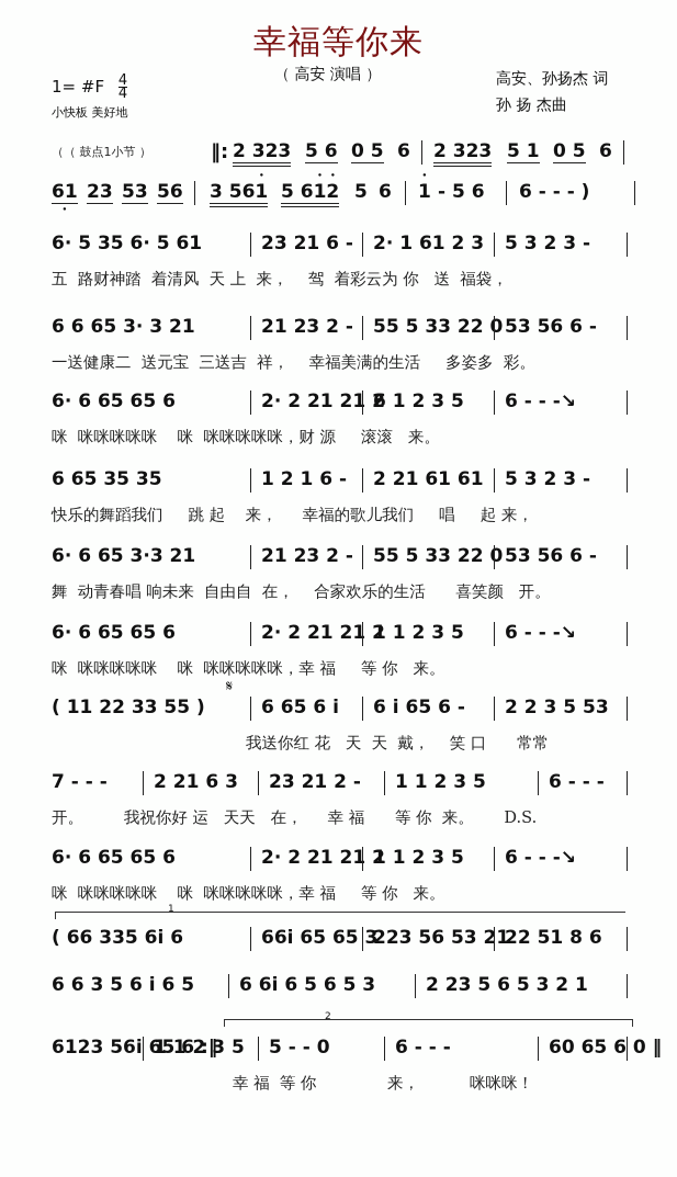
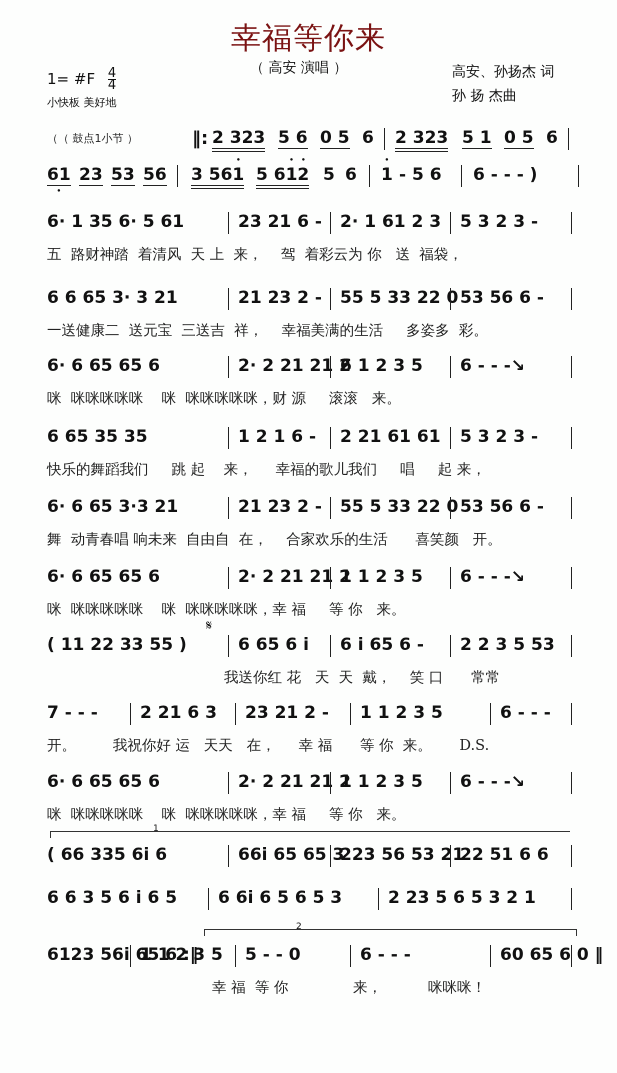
  幸福等你来
  （ 高安 演唱 ）
  高安、孙扬杰 词
  孙 扬 杰曲
  1= #F
  4
  4
  小快板 美好地
  （（ 鼓点1小节 ）
  ‖:
  2 323
  5 6
  0 5
  6
  2 323
  5 1
  0 5
  6
  61
  23
  53
  56
  3 561
  5 612
  5
  6
  1
  - 5 6
  6 - - - )
- 6· 5 35 6· 5 61
+ 6· 1 35 6· 5 61
  23 21 6 -
  2· 1 61 2 3
  5 3 2 3 -
  五 路财神踏 着清风 天 上 来， 驾 着彩云为 你 送 福袋，
  6 6 65 3· 3 21
  21 23 2 -
  55 5 33 22 0
  53 56 6 -
  一送健康二 送元宝 三送吉 祥， 幸福美满的生活 多姿多 彩。
  6· 6 65 65 6
  2· 2 21 21 2
  6 1 2 3 5
  6 - - -↘
  咪 咪咪咪咪咪 咪 咪咪咪咪咪，财 源 滚滚 来。
  6 65 35 35
  1 2 1 6 -
  2 21 61 61
  5 3 2 3 -
  快乐的舞蹈我们 跳 起 来， 幸福的歌儿我们 唱 起 来，
  6· 6 65 3·3 21
  21 23 2 -
  55 5 33 22 0
  53 56 6 -
  舞 动青春唱 响未来 自由自 在， 合家欢乐的生活 喜笑颜 开。
  6· 6 65 65 6
  2· 2 21 21 2
  1 1 2 3 5
  6 - - -↘
  咪 咪咪咪咪咪 咪 咪咪咪咪咪，幸 福 等 你 来。
  ( 11 22 33 55 )
  6 65 6 i
  6 i 65 6 -
  2 2 3 5 53
  我送你红 花 天 天 戴， 笑 口 常常
  7 - - -
  2 21 6 3
  23 21 2 -
  1 1 2 3 5
  6 - - -
  开。 我祝你好 运 天天 在， 幸 福 等 你 来。 D.S.
  6· 6 65 65 6
  2· 2 21 21 2
  1 1 2 3 5
  6 - - -↘
  咪 咪咪咪咪咪 咪 咪咪咪咪咪，幸 福 等 你 来。
  ( 66 335 6i 6
  66i 65 65 3
  223 56 53 21
- 22 51 8 6
+ 22 51 6 6
  6 6 3 5 6 i 6 5
  6 6i 6 5 6 5 3
  2 23 5 6 5 3 2 1
  6123 56i 65 6 :‖
  1 1 2 3 5
  5 - - 0
  6 - - -
  60 65 6 0 ‖
  幸 福 等 你 来， 咪咪咪！
  1
  2
  𝄋
